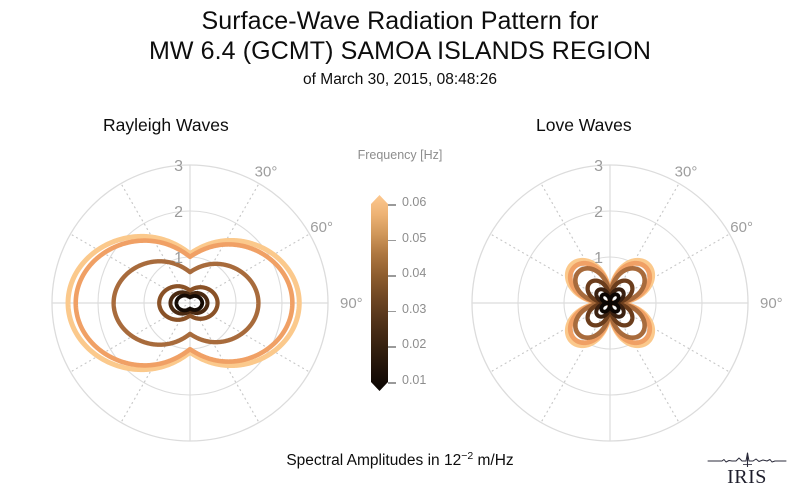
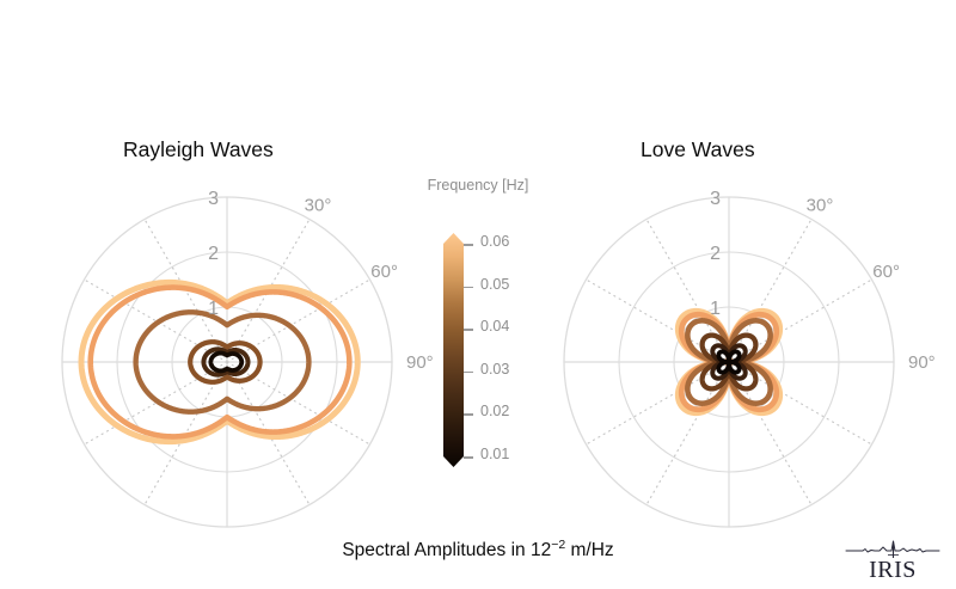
- Surface-Wave Radiation Pattern for
- MW 6.4 (GCMT) SAMOA ISLANDS REGION
- of March 30, 2015, 08:48:26
  Rayleigh Waves
  Love Waves
  1
  2
  3
  30°
  60°
  90°
  1
  2
  3
  30°
  60°
  90°
  Frequency [Hz]
  0.06
  0.05
  0.04
  0.03
  0.02
  0.01
  Spectral Amplitudes in 12−2 m/Hz
  IRIS
